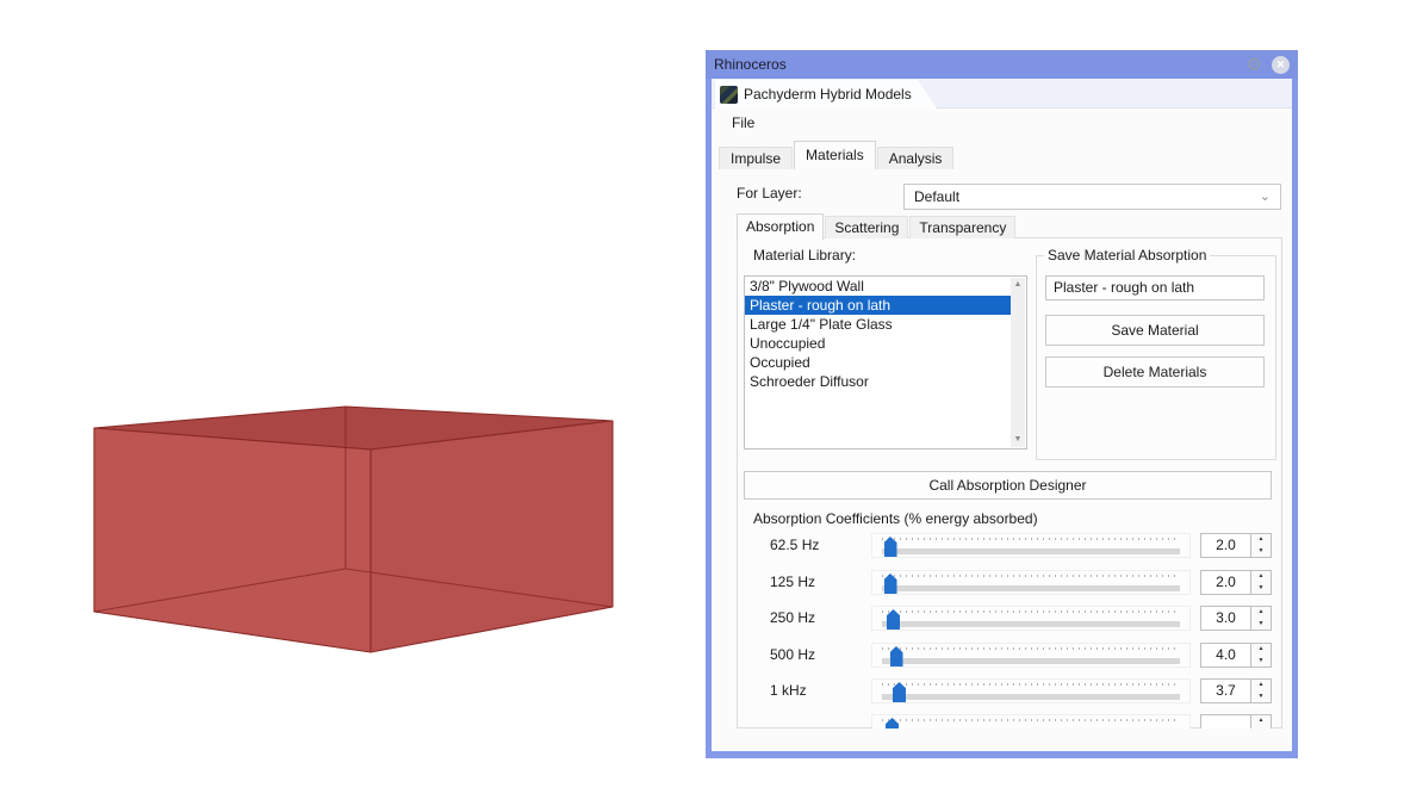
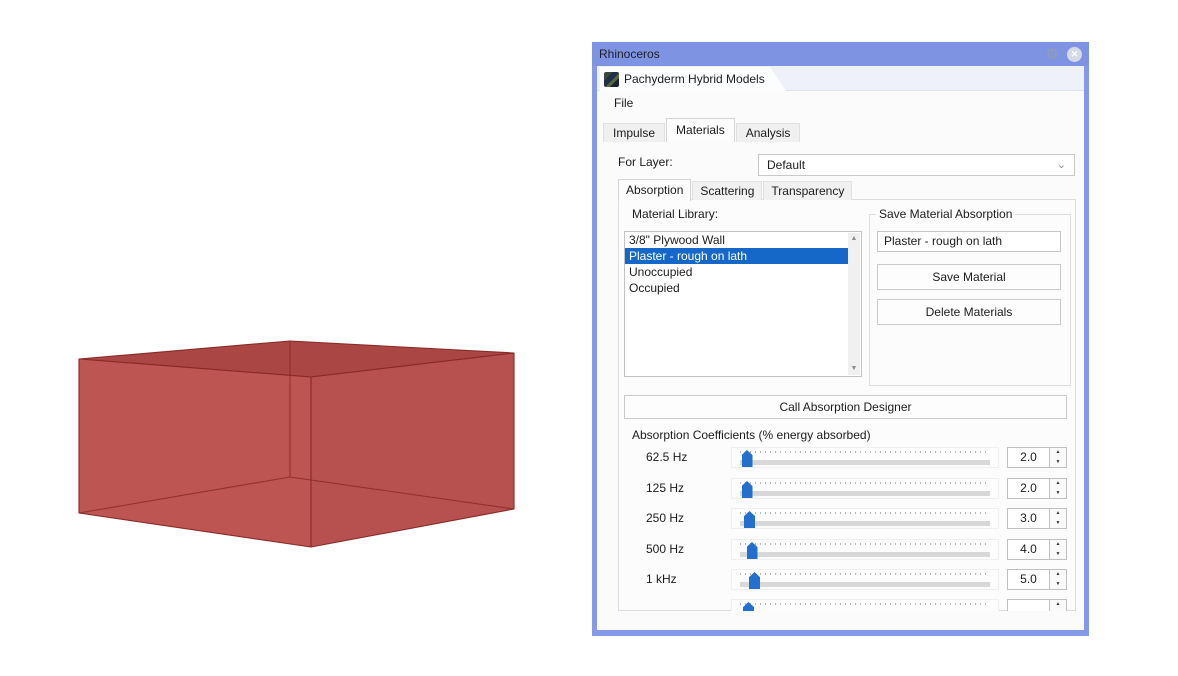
  Rhinoceros
  ⚙
  ✕
  Pachyderm Hybrid Models
  File
  Impulse
  Materials
  Analysis
  For Layer:
  Default
  ⌄
  Absorption
  Scattering
  Transparency
  Material Library:
  3/8" Plywood Wall
  Plaster - rough on lath
- Large 1/4" Plate Glass
  Unoccupied
  Occupied
- Schroeder Diffusor
  Save Material Absorption
  Plaster - rough on lath
  Save Material
  Delete Materials
  Call Absorption Designer
  Absorption Coefficients (% energy absorbed)
  62.5 Hz
  2.0
  125 Hz
  2.0
  250 Hz
  3.0
  500 Hz
  4.0
  1 kHz
- 3.7
+ 5.0
